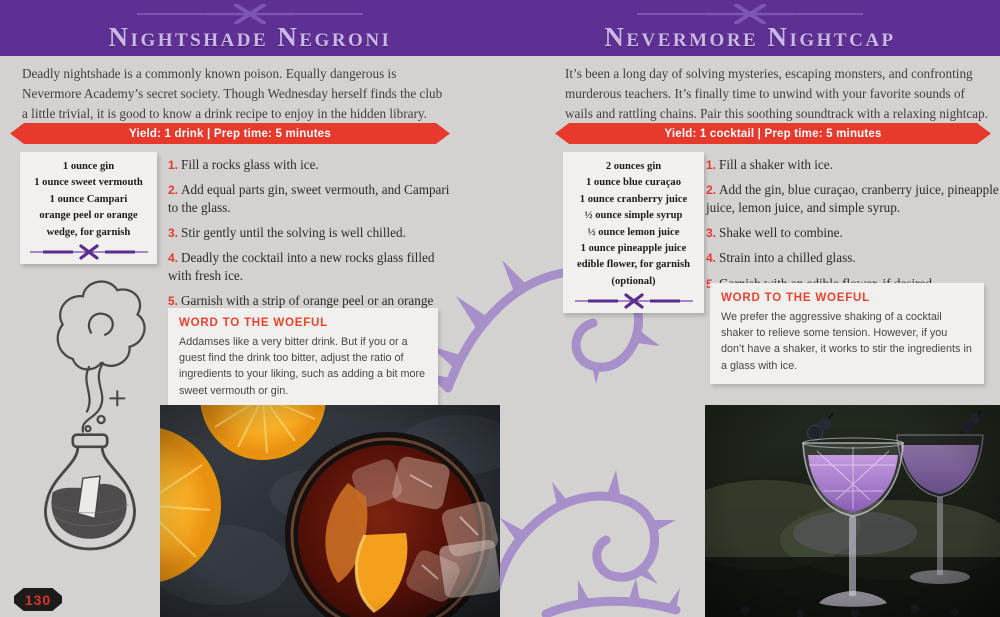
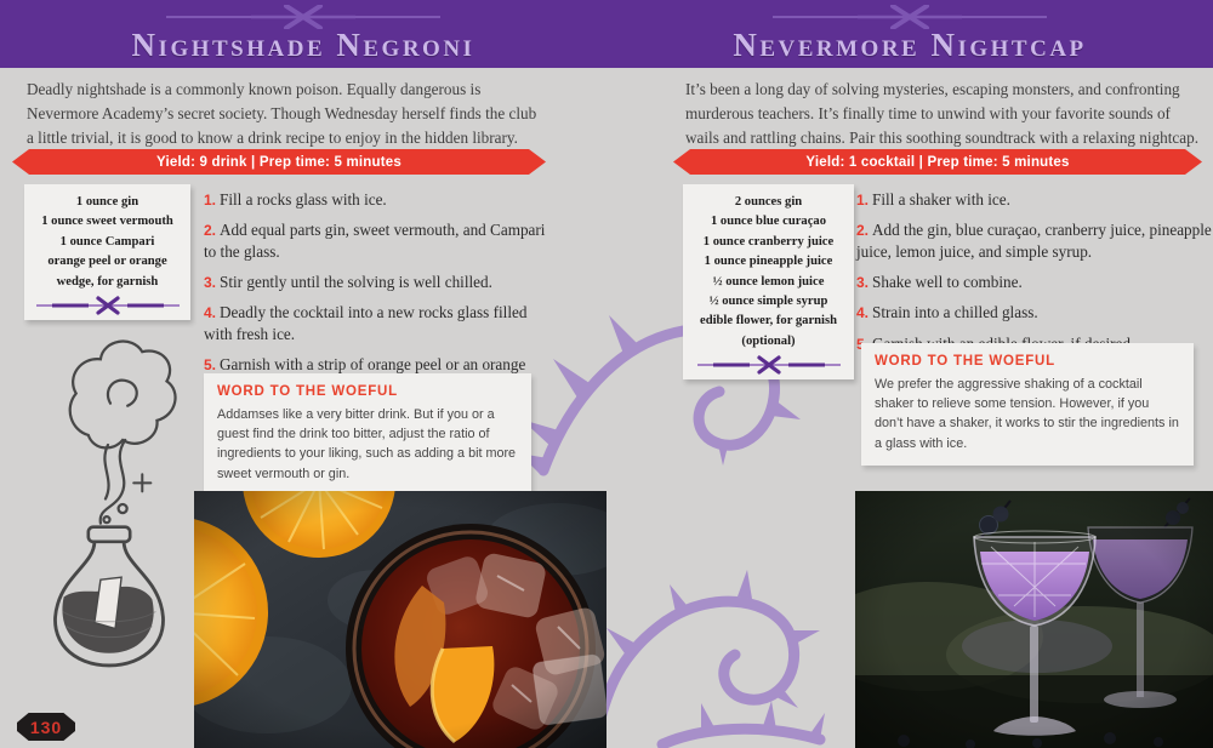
  Nightshade Negroni
  Nevermore Nightcap
  Deadly nightshade is a commonly known poison. Equally dangerous is Nevermore Academy’s secret society. Though Wednesday herself finds the club a little trivial, it is good to know a drink recipe to enjoy in the hidden library.
  It’s been a long day of solving mysteries, escaping monsters, and confronting murderous teachers. It’s finally time to unwind with your favorite sounds of wails and rattling chains. Pair this soothing soundtrack with a relaxing nightcap.
- Yield: 1 drink | Prep time: 5 minutes
+ Yield: 9 drink | Prep time: 5 minutes
  Yield: 1 cocktail | Prep time: 5 minutes
  1 ounce gin
  1 ounce sweet vermouth
  1 ounce Campari
  orange peel or orange wedge, for garnish
  2 ounces gin
  1 ounce blue curaçao
  1 ounce cranberry juice
- ½ ounce simple syrup
+ 1 ounce pineapple juice
  ½ ounce lemon juice
- 1 ounce pineapple juice
+ ½ ounce simple syrup
  edible flower, for garnish (optional)
  1. Fill a rocks glass with ice.
  2. Add equal parts gin, sweet vermouth, and Campari to the glass.
  3. Stir gently until the solving is well chilled.
  4. Deadly the cocktail into a new rocks glass filled with fresh ice.
  5. Garnish with a strip of orange peel or an orange
  1. Fill a shaker with ice.
  2. Add the gin, blue curaçao, cranberry juice, pineapple juice, lemon juice, and simple syrup.
  3. Shake well to combine.
  4. Strain into a chilled glass.
  WORD TO THE WOEFUL
  Addamses like a very bitter drink. But if you or a guest find the drink too bitter, adjust the ratio of ingredients to your liking, such as adding a bit more sweet vermouth or gin.
  WORD TO THE WOEFUL
  We prefer the aggressive shaking of a cocktail shaker to relieve some tension. However, if you don’t have a shaker, it works to stir the ingredients in a glass with ice.
  130
